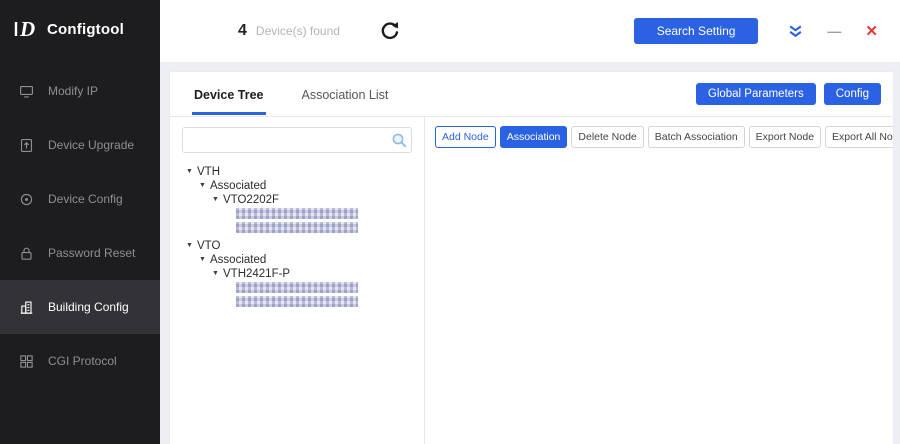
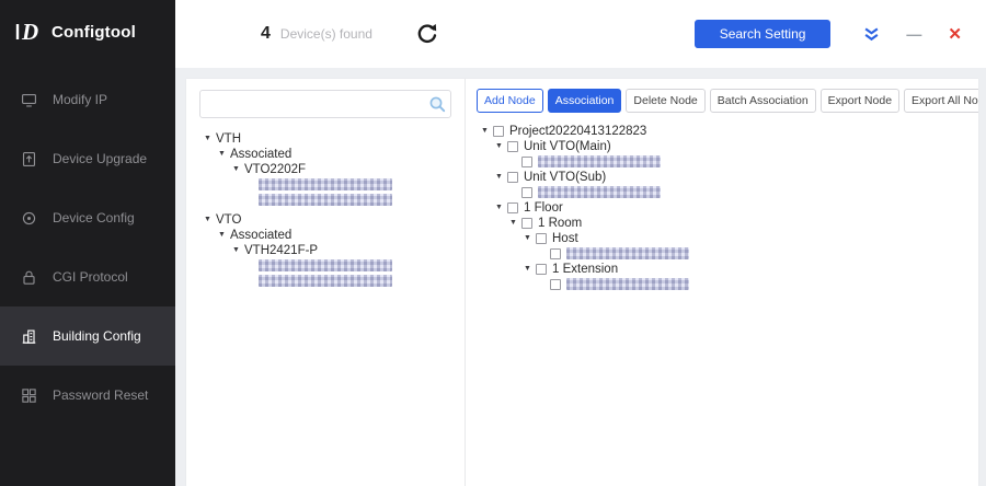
  D
  Configtool
  Modify IP
  Device Upgrade
  Device Config
- Password Reset
+ CGI Protocol
  Building Config
- CGI Protocol
+ Password Reset
  4
  Device(s) found
  Search Setting
  —
  ✕
- Device Tree
- Association List
- Global Parameters
- Config
  VTH
  Associated
  VTO2202F
  VTO
  Associated
  VTH2421F-P
  Add Node
  Association
  Delete Node
  Batch Association
  Export Node
  Export All No
+ Project20220413122823
+ Unit VTO(Main)
+ Unit VTO(Sub)
+ 1 Floor
+ 1 Room
+ Host
+ 1 Extension
